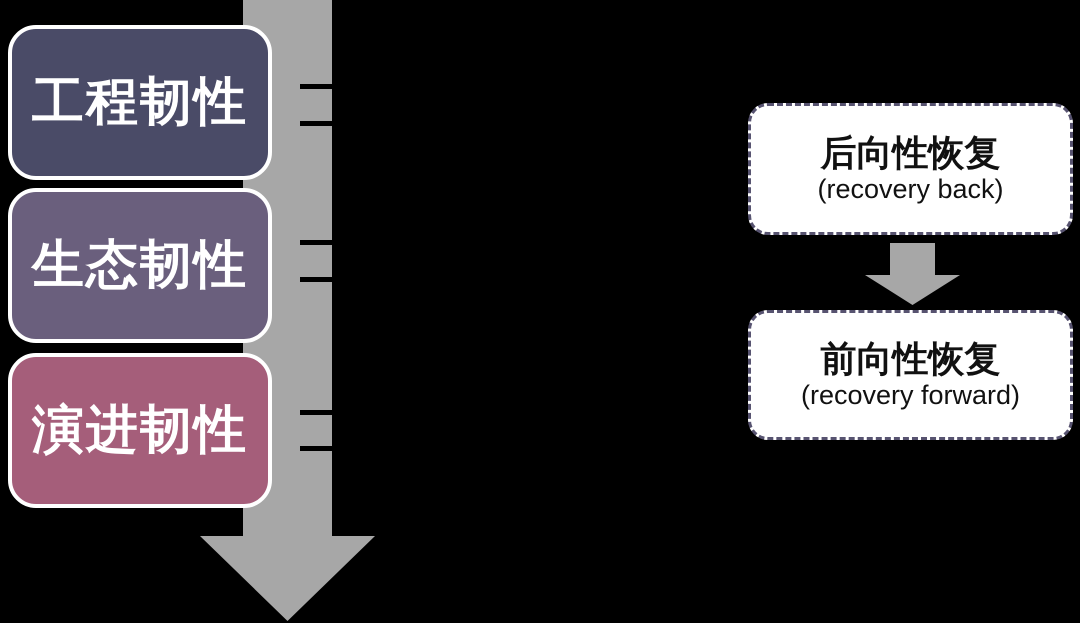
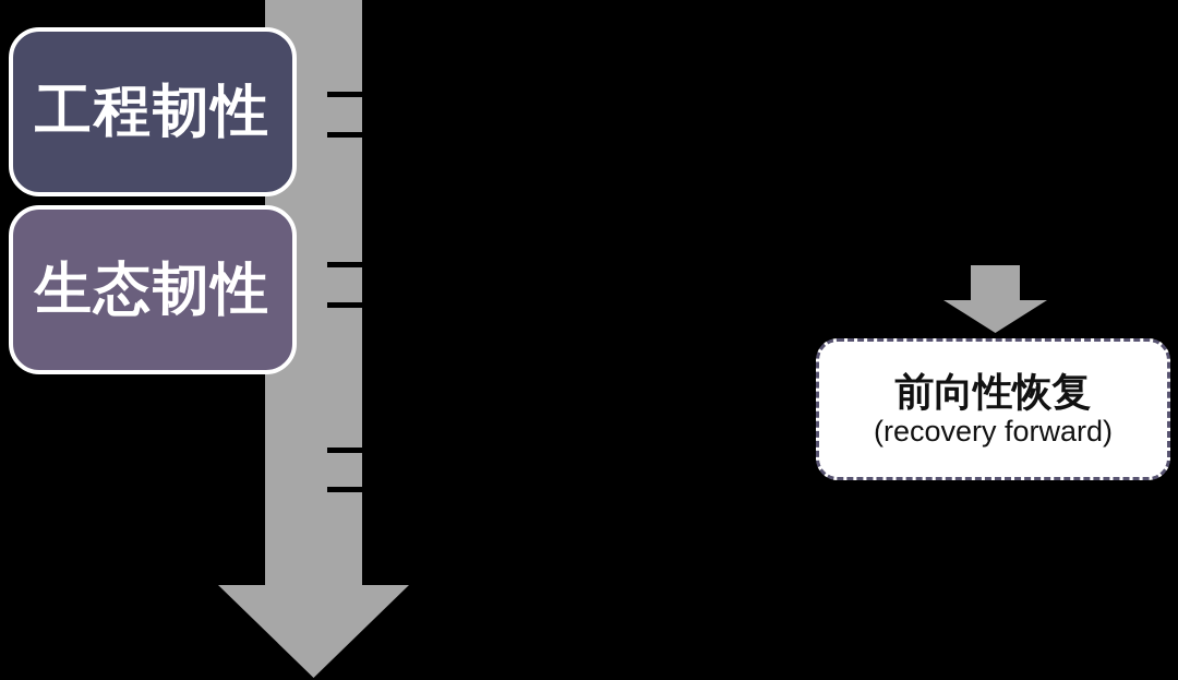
  工程韧性
  生态韧性
- 演进韧性
- 后向性恢复
- (recovery back)
  前向性恢复
  (recovery forward)
